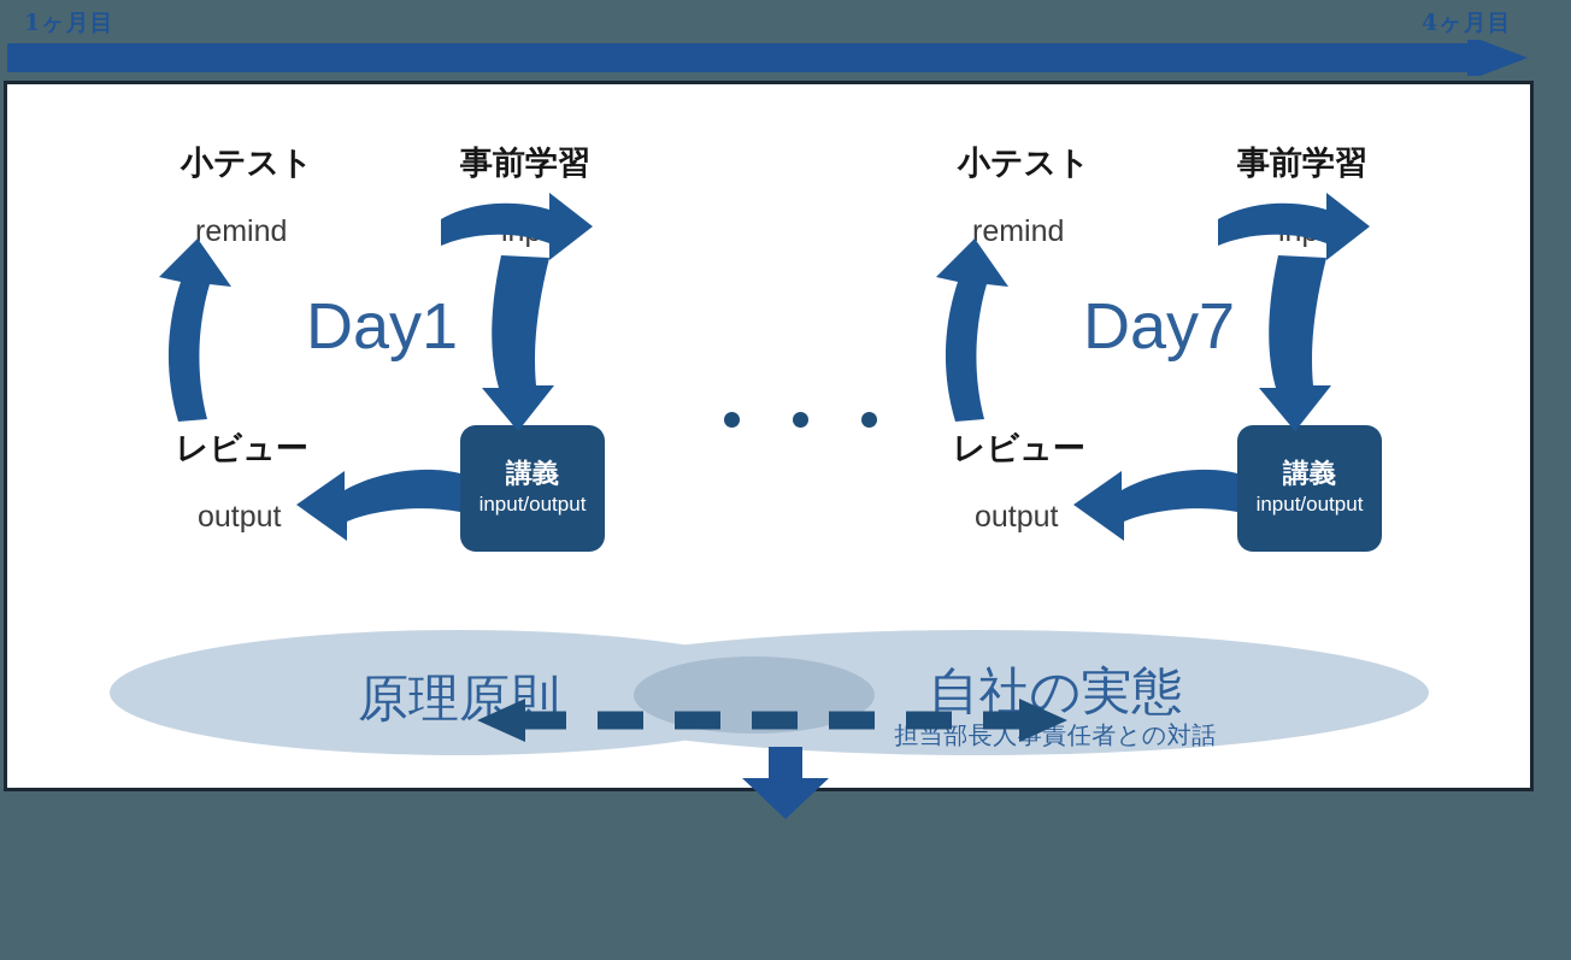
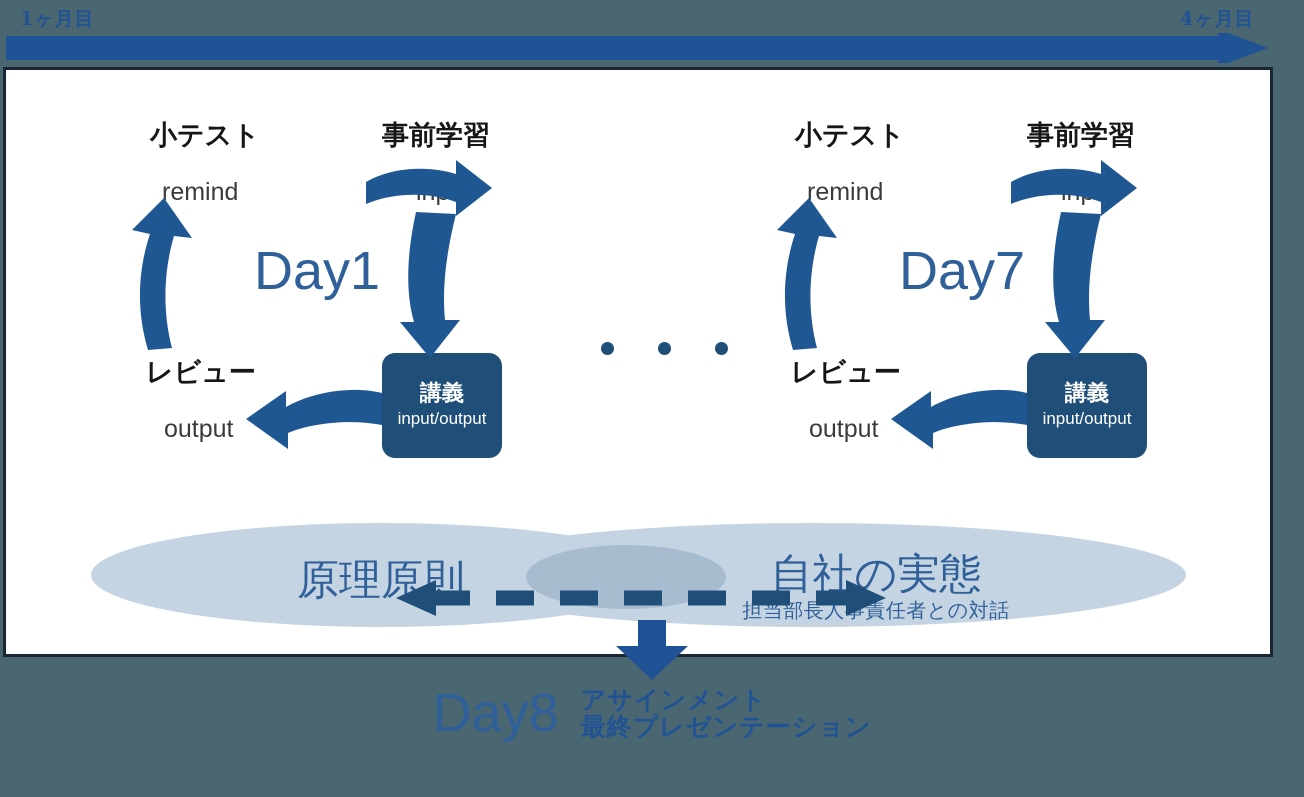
  1ヶ月目
  4ヶ月目
  小テスト
  remind
  事前学習
  レビュー
  output
  Day1
  講義
  input/output
  小テスト
  remind
  事前学習
  レビュー
  output
  Day7
  講義
  input/output
  原理原則
  自社の実態
  担当部長人責任者との対話
+ Day8
+ アサインメント
+ 最終プレゼンテーション
